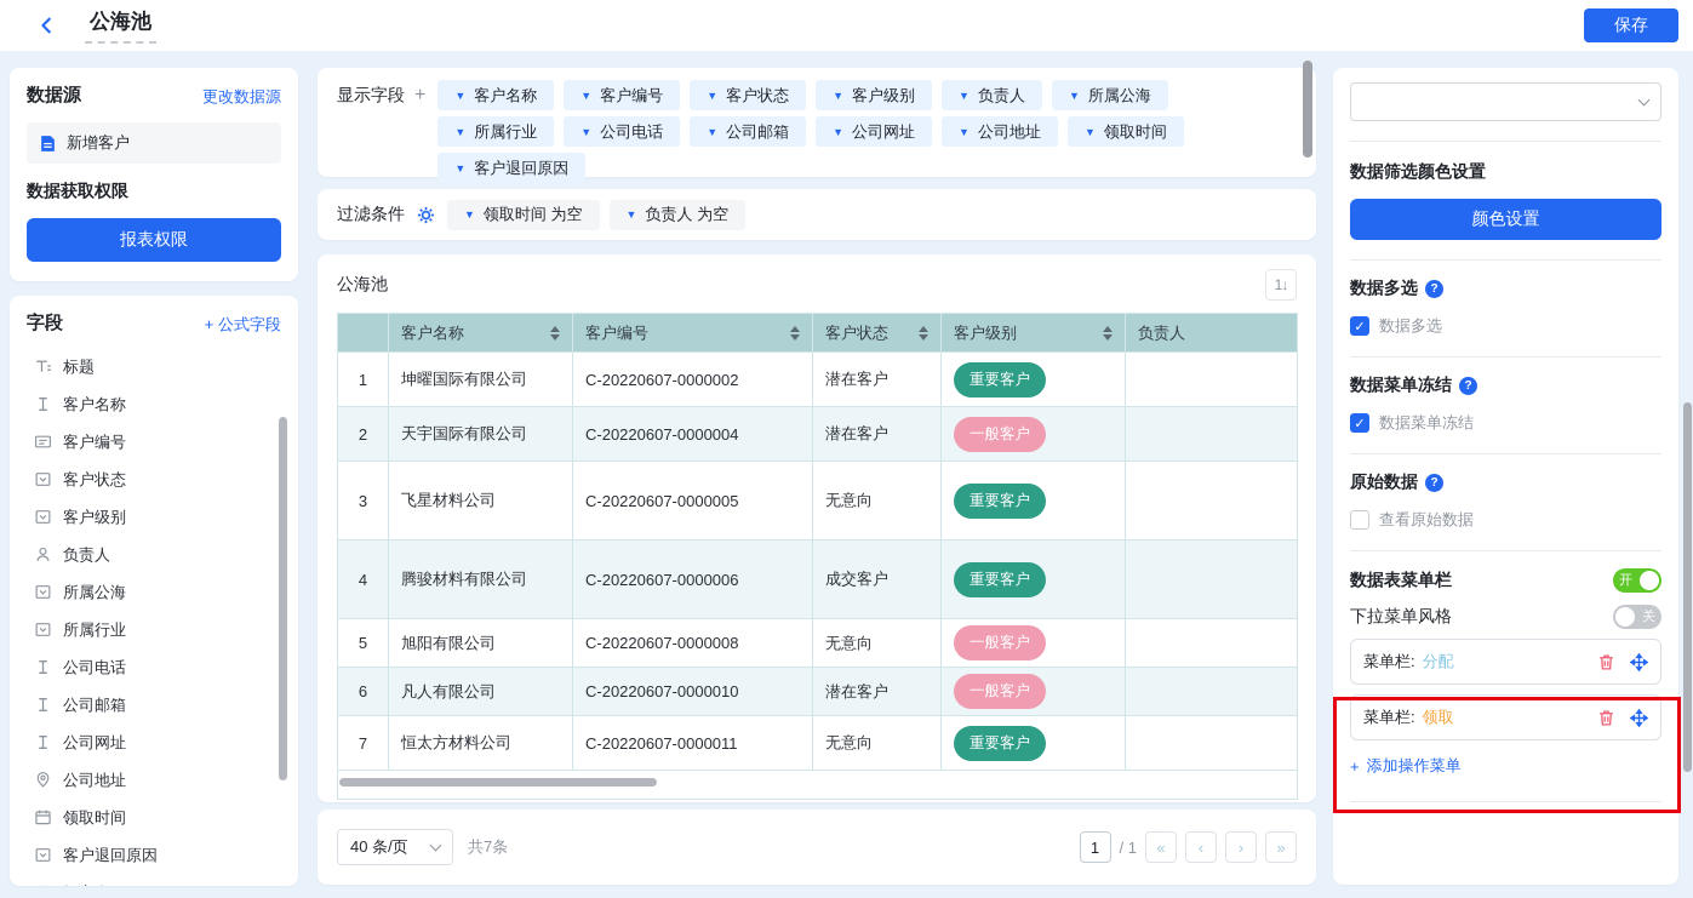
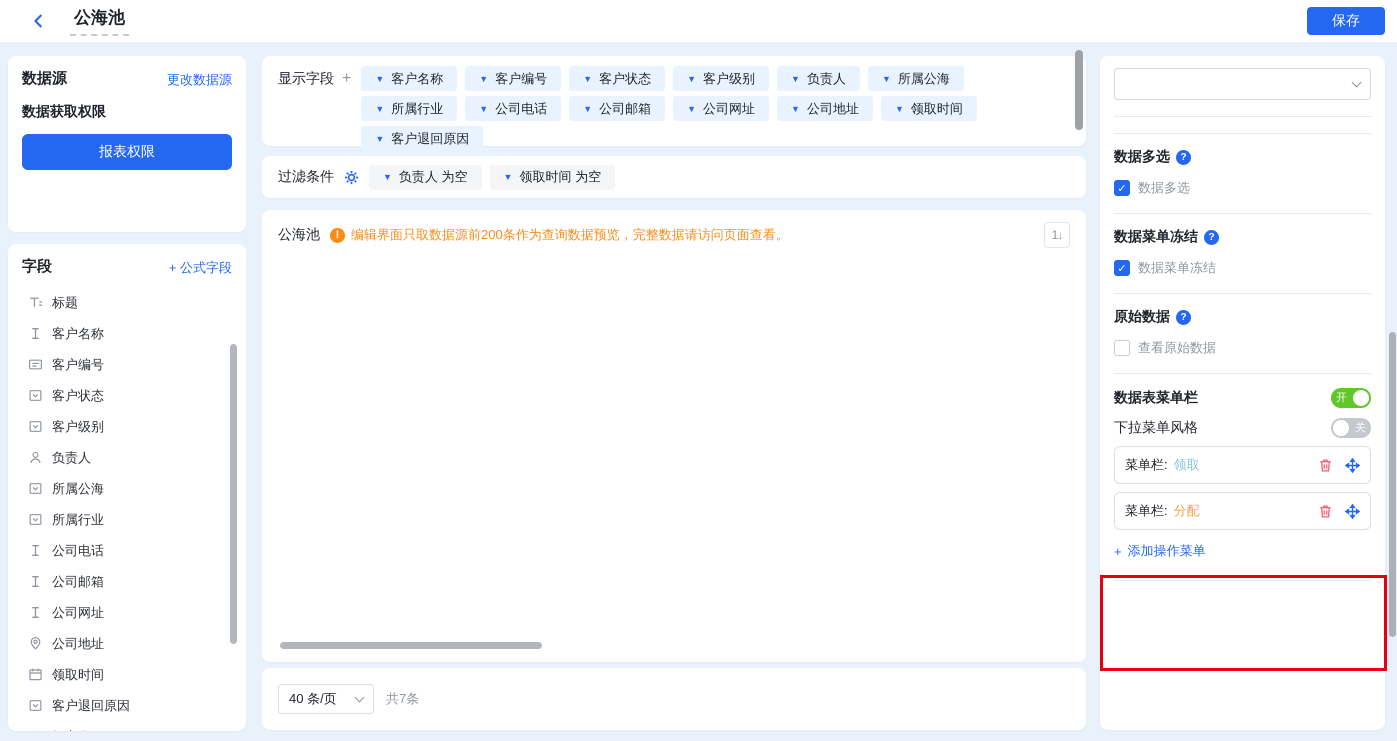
  公海池
  保存
  数据源
  更改数据源
- 新增客户
  数据获取权限
  报表权限
  字段
  + 公式字段
  标题
  客户名称
  客户编号
  客户状态
  客户级别
  负责人
  所属公海
  所属行业
  公司电话
  公司邮箱
  公司网址
  公司地址
  领取时间
  客户退回原因
  显示字段
  +
  ▼
  客户名称
  ▼
  客户编号
  ▼
  客户状态
  ▼
  客户级别
  ▼
  负责人
  ▼
  所属公海
  ▼
  所属行业
  ▼
  公司电话
  ▼
  公司邮箱
  ▼
  公司网址
  ▼
  公司地址
  ▼
  领取时间
  ▼
  客户退回原因
  过滤条件
  ▼
- 领取时间 为空
+ 负责人 为空
  ▼
- 负责人 为空
+ 领取时间 为空
  公海池
+ !
+ 编辑界面只取数据源前200条作为查询数据预览，完整数据请访问页面查看。
  1↓
- 	客户名称	客户编号	客户状态	客户级别	负责人
- 1	坤曜国际有限公司	C-20220607-0000002	潜在客户	重要客户
- 2	天宇国际有限公司	C-20220607-0000004	潜在客户	一般客户
- 3	飞星材料公司	C-20220607-0000005	无意向	重要客户
- 4	腾骏材料有限公司	C-20220607-0000006	成交客户	重要客户
- 5	旭阳有限公司	C-20220607-0000008	无意向	一般客户
- 6	凡人有限公司	C-20220607-0000010	潜在客户	一般客户
- 7	恒太方材料公司	C-20220607-0000011	无意向	重要客户
  40 条/页
  共7条
- 1
- / 1
- «
- ‹
- ›
- »
- 数据筛选颜色设置
- 颜色设置
  数据多选
  ?
  ✓
  数据多选
  数据菜单冻结
  ?
  ✓
  数据菜单冻结
  原始数据
  ?
  查看原始数据
  数据表菜单栏
  开
  下拉菜单风格
  关
  菜单栏:
- 分配
+ 领取
  菜单栏:
- 领取
+ 分配
  +
  添加操作菜单
